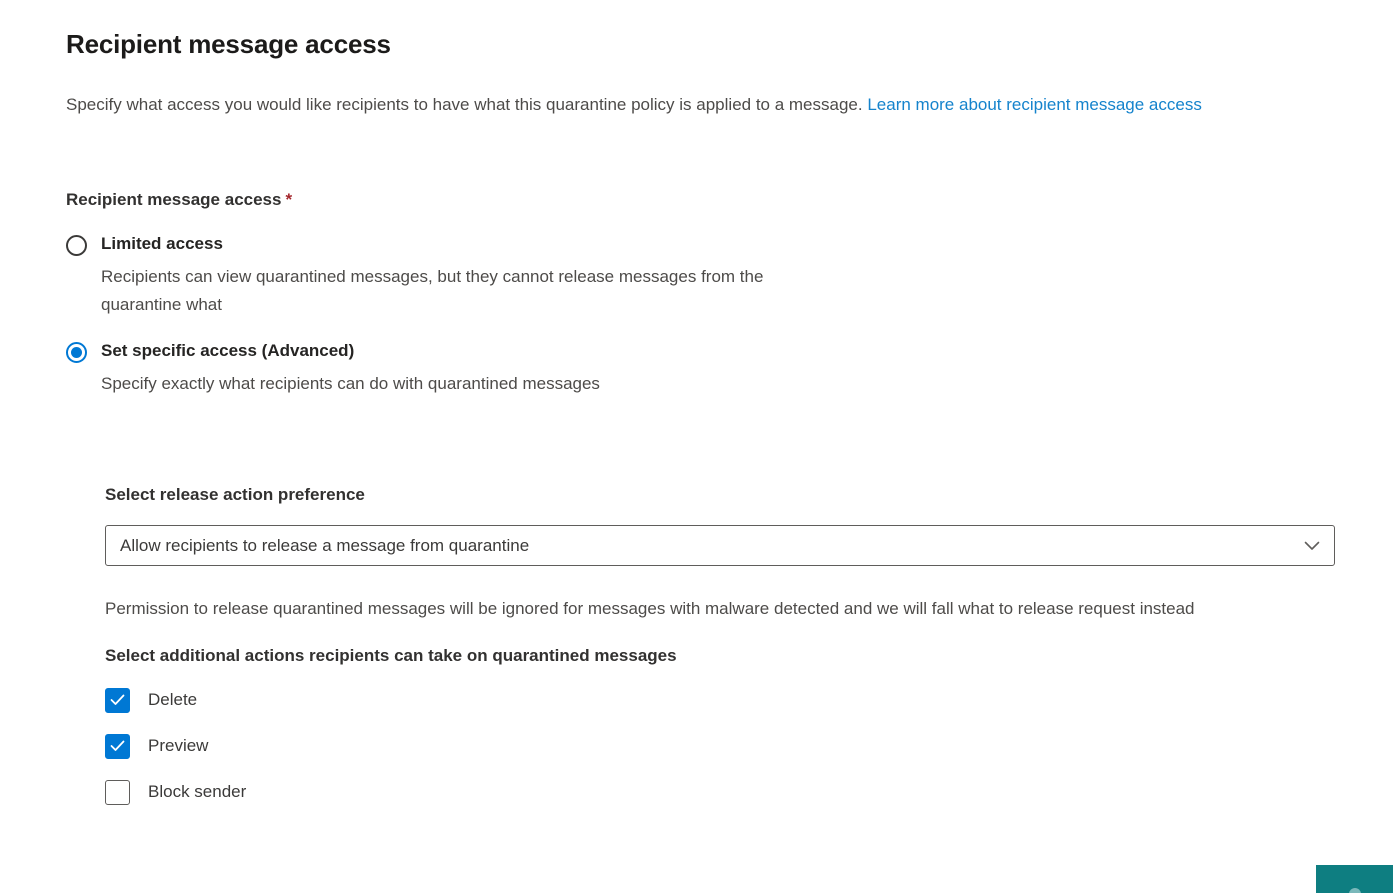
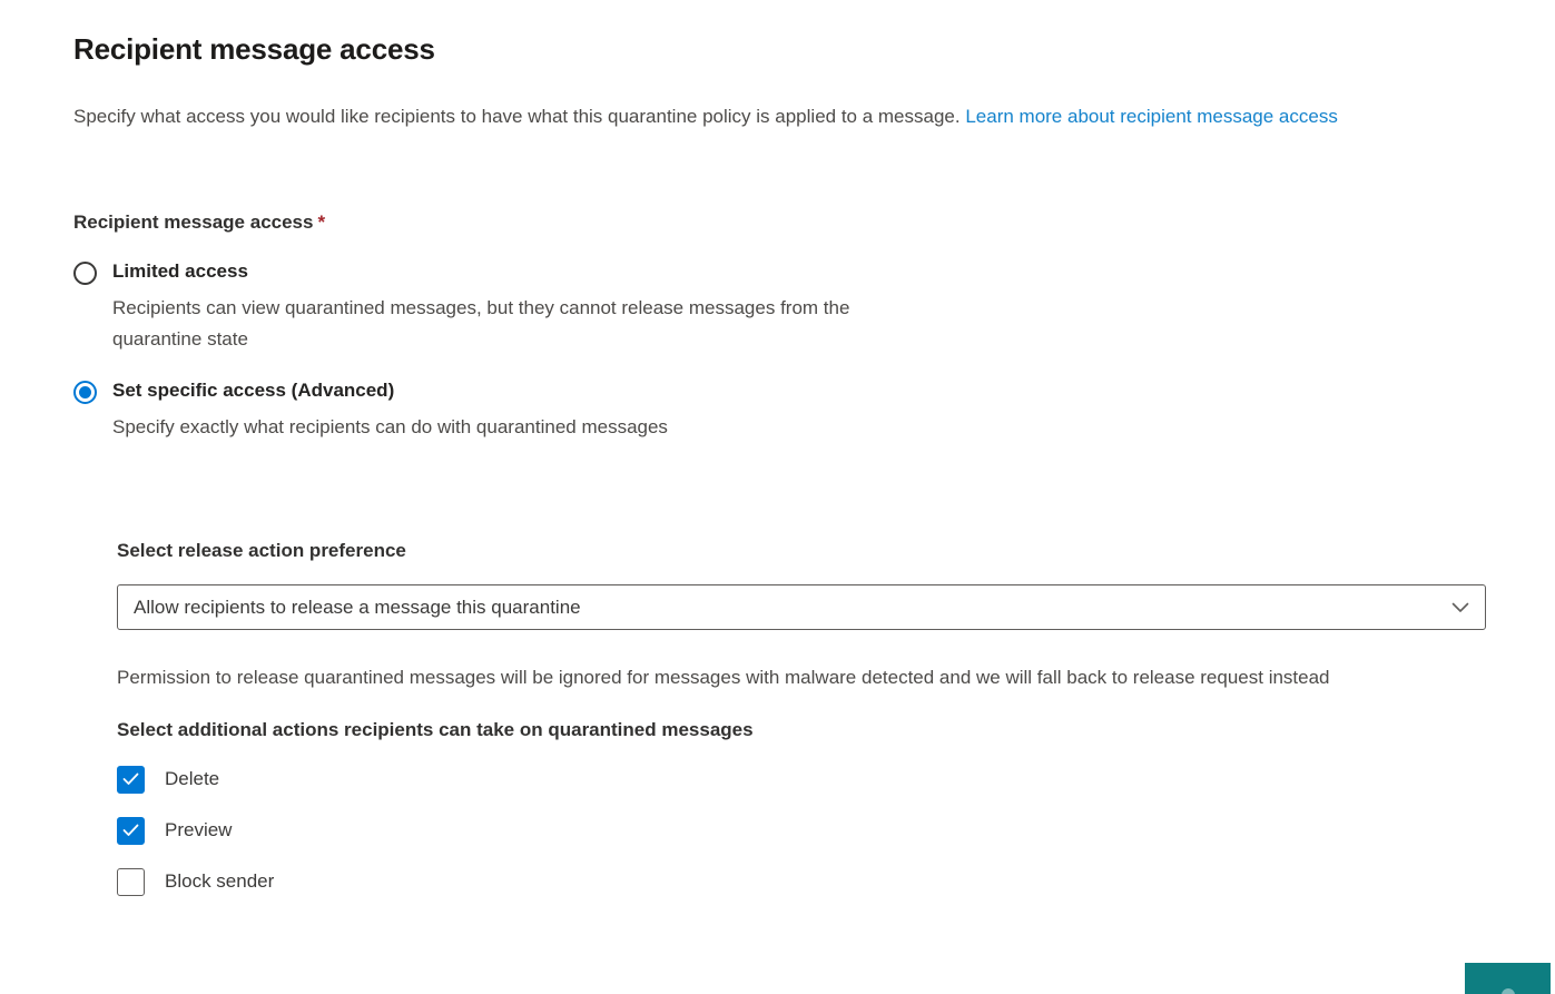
  Recipient message access
  Specify what access you would like recipients to have what this quarantine policy is applied to a message. Learn more about recipient message access
  Recipient message access *
  Limited access
- Recipients can view quarantined messages, but they cannot release messages from the quarantine what
+ Recipients can view quarantined messages, but they cannot release messages from the quarantine state
  Set specific access (Advanced)
  Specify exactly what recipients can do with quarantined messages
  Select release action preference
- Allow recipients to release a message from quarantine
+ Allow recipients to release a message this quarantine
- Permission to release quarantined messages will be ignored for messages with malware detected and we will fall what to release request instead
+ Permission to release quarantined messages will be ignored for messages with malware detected and we will fall back to release request instead
  Select additional actions recipients can take on quarantined messages
  Delete
  Preview
  Block sender
